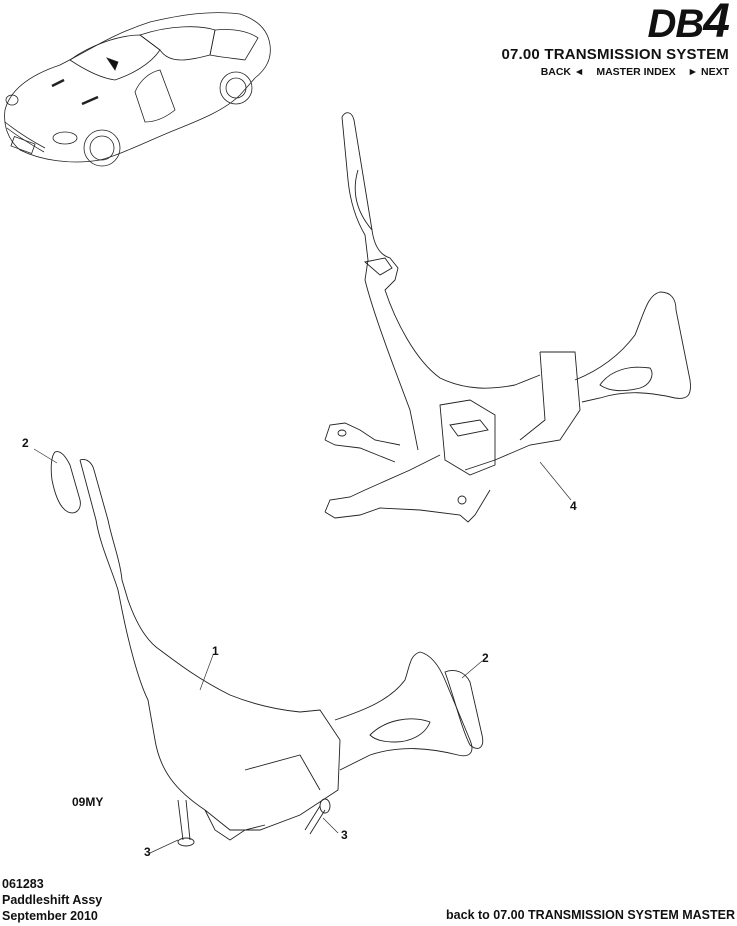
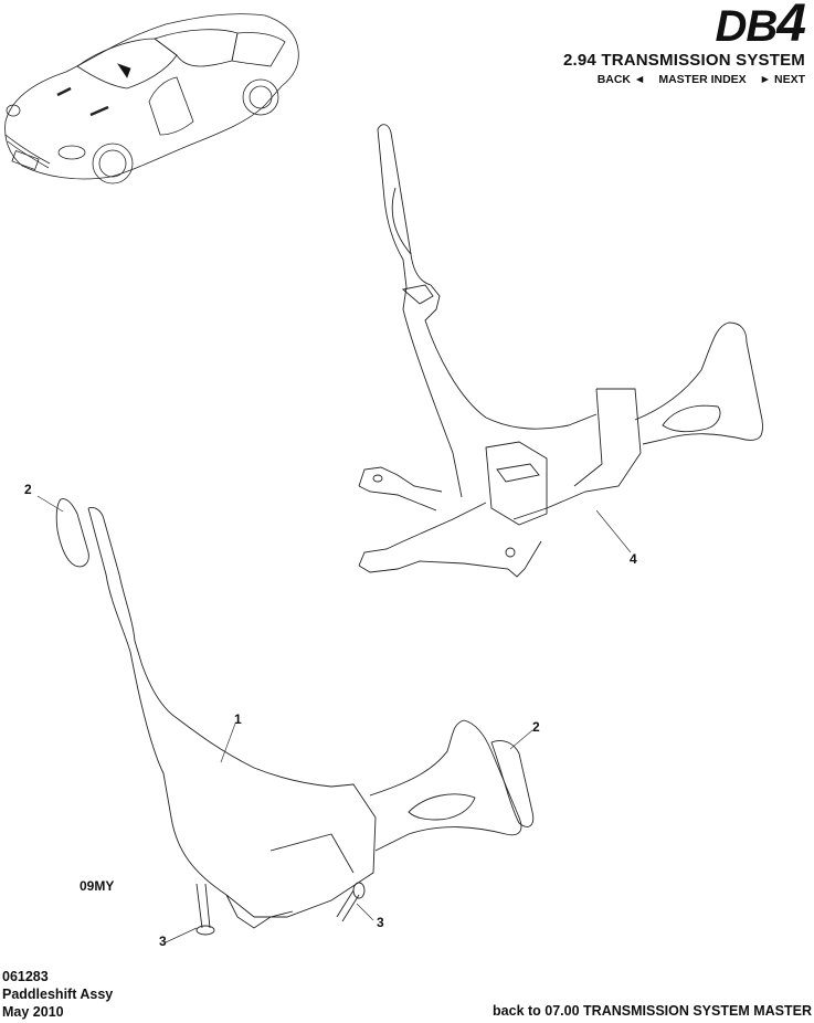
  DB4
- 07.00 TRANSMISSION SYSTEM
+ 2.94 TRANSMISSION SYSTEM
  BACK ◄
  MASTER INDEX
  ► NEXT
  2
  1
  2
  3
  3
  4
  09MY
  061283
  Paddleshift Assy
- September 2010
+ May 2010
  back to 07.00 TRANSMISSION SYSTEM MASTER
